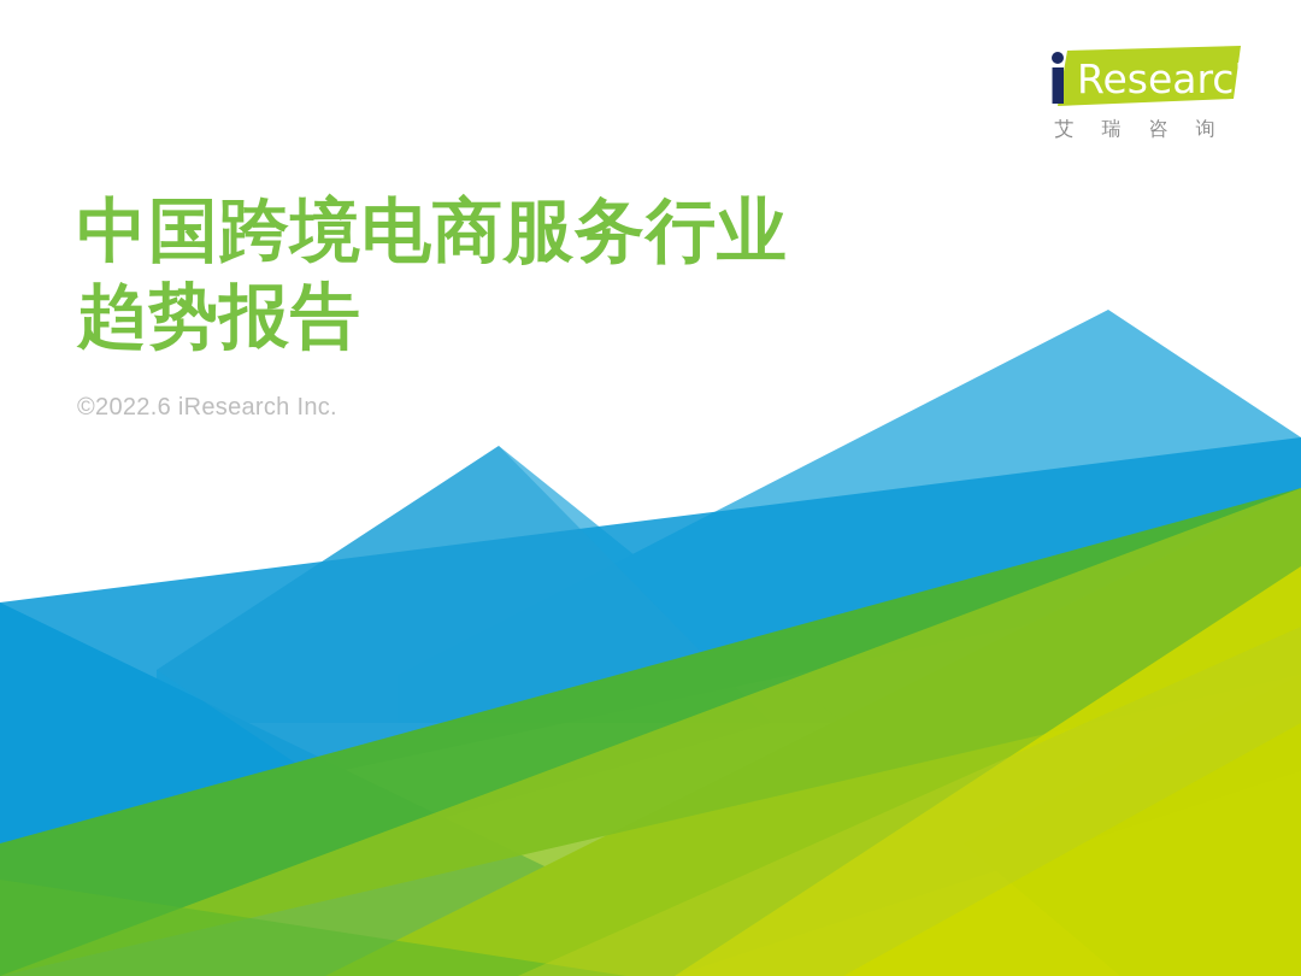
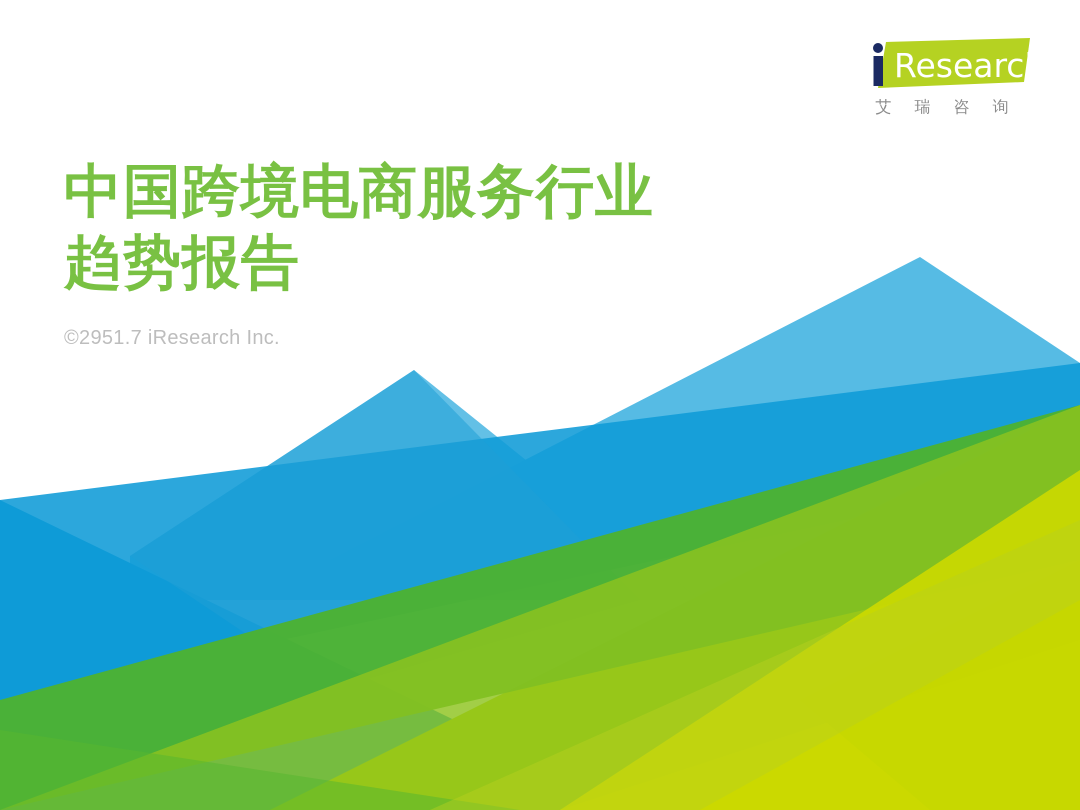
  Researc
  艾 瑞 咨 询
  中国跨境电商服务行业
  趋势报告
- ©2022.6 iResearch Inc.
+ ©2951.7 iResearch Inc.
